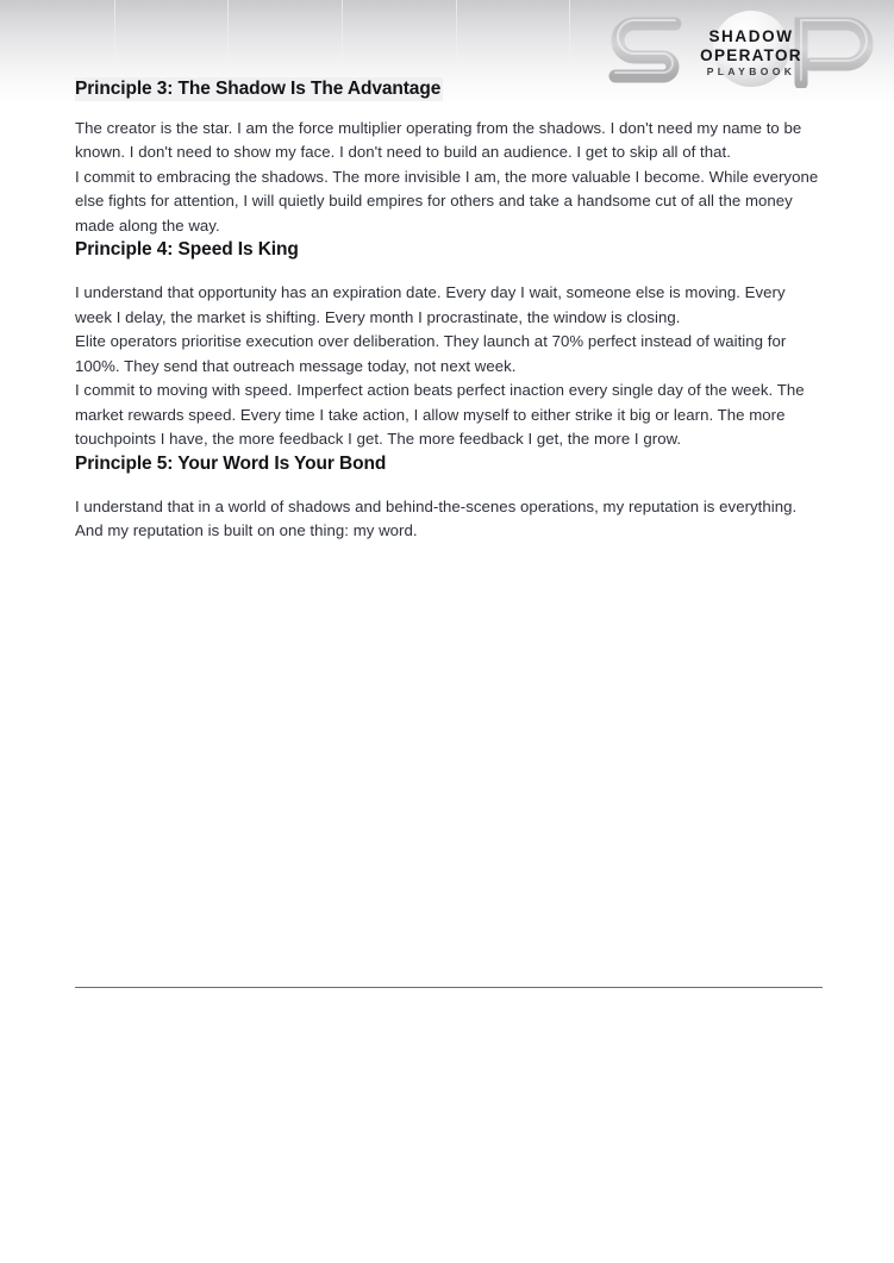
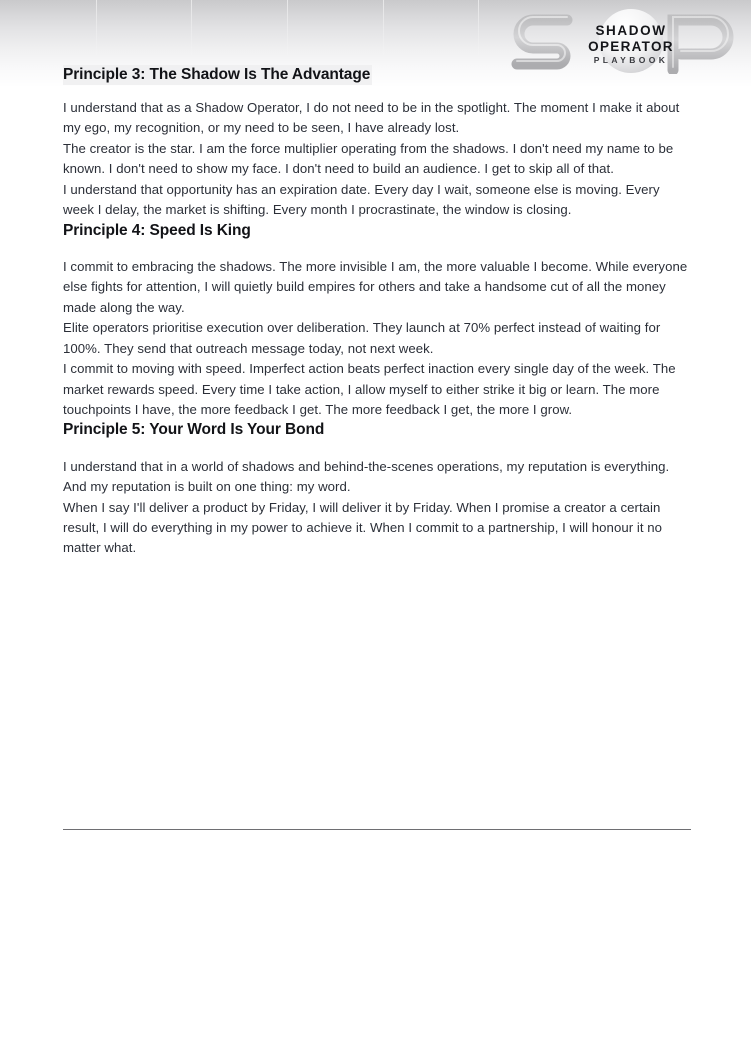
  SHADOW
  OPERATOR
  PLAYBOOK
  Principle 3: The Shadow Is The Advantage
+ I understand that as a Shadow Operator, I do not need to be in the spotlight. The moment I make it about my ego, my recognition, or my need to be seen, I have already lost.
  The creator is the star. I am the force multiplier operating from the shadows. I don't need my name to be known. I don't need to show my face. I don't need to build an audience. I get to skip all of that.
- I commit to embracing the shadows. The more invisible I am, the more valuable I become. While everyone else fights for attention, I will quietly build empires for others and take a handsome cut of all the money made along the way.
+ I understand that opportunity has an expiration date. Every day I wait, someone else is moving. Every week I delay, the market is shifting. Every month I procrastinate, the window is closing.
  Principle 4: Speed Is King
- I understand that opportunity has an expiration date. Every day I wait, someone else is moving. Every week I delay, the market is shifting. Every month I procrastinate, the window is closing.
+ I commit to embracing the shadows. The more invisible I am, the more valuable I become. While everyone else fights for attention, I will quietly build empires for others and take a handsome cut of all the money made along the way.
  Elite operators prioritise execution over deliberation. They launch at 70% perfect instead of waiting for 100%. They send that outreach message today, not next week.
  I commit to moving with speed. Imperfect action beats perfect inaction every single day of the week. The market rewards speed. Every time I take action, I allow myself to either strike it big or learn. The more touchpoints I have, the more feedback I get. The more feedback I get, the more I grow.
  Principle 5: Your Word Is Your Bond
  I understand that in a world of shadows and behind-the-scenes operations, my reputation is everything. And my reputation is built on one thing: my word.
+ When I say I'll deliver a product by Friday, I will deliver it by Friday. When I promise a creator a certain result, I will do everything in my power to achieve it. When I commit to a partnership, I will honour it no matter what.
